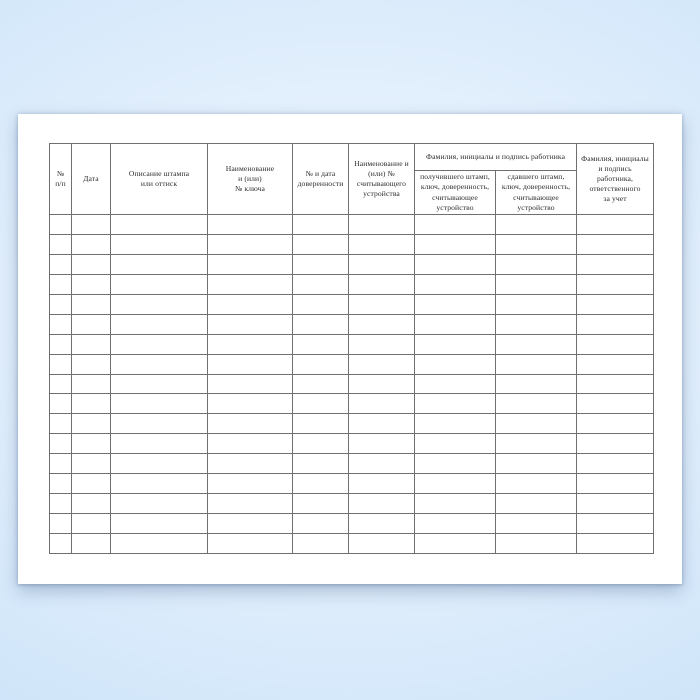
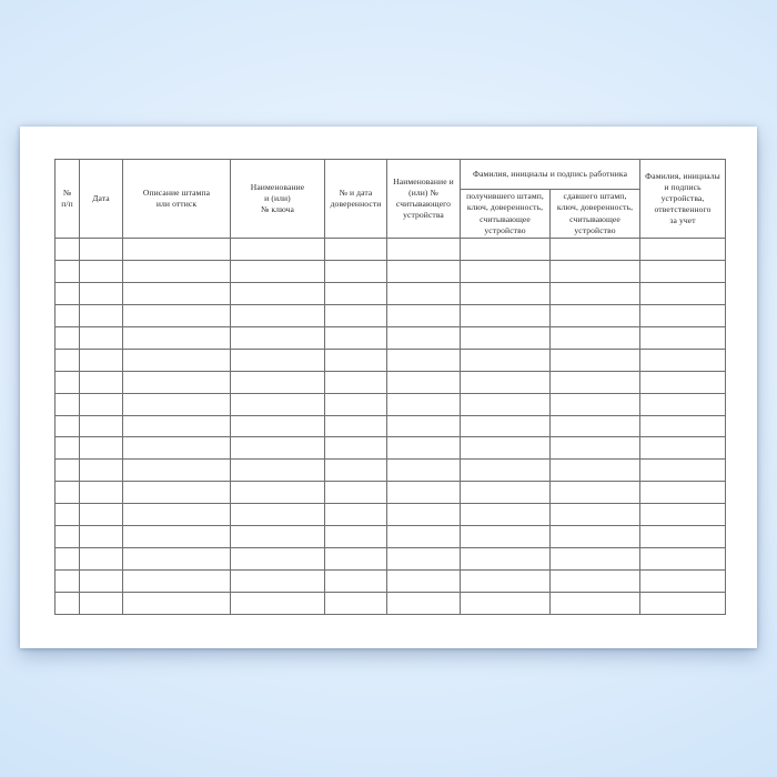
- № п/п	Дата	Описание штампа или оттиск	Наименование и (или) № ключа	№ и дата доверенности	Наименование и (или) № считывающего устройства	Фамилия, инициалы и подпись работника	Фамилия, инициалы и подпись работника, ответственного за учет
+ № п/п	Дата	Описание штампа или оттиск	Наименование и (или) № ключа	№ и дата доверенности	Наименование и (или) № считывающего устройства	Фамилия, инициалы и подпись работника	Фамилия, инициалы и подпись устройства, ответственного за учет
  получившего штамп, ключ, доверенность, считывающее устройство	сдавшего штамп, ключ, доверенность, считывающее устройство
